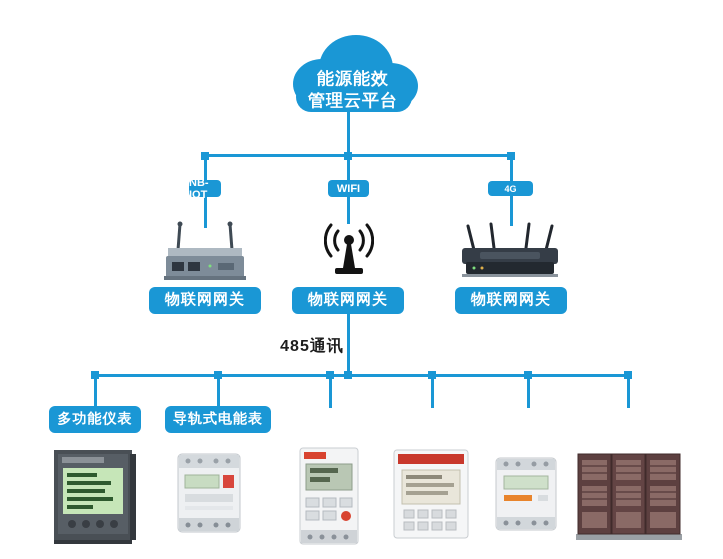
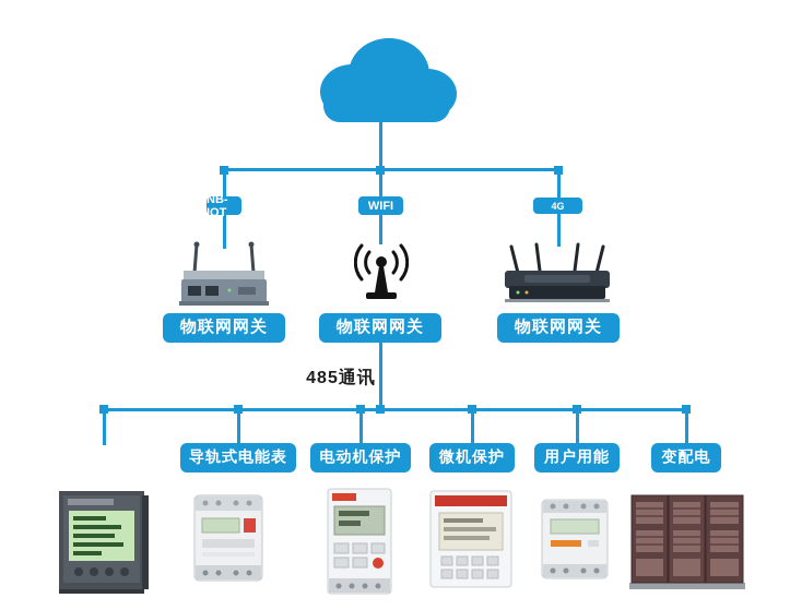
- 能源能效
- 管理云平台
  NB-IOT
  WIFI
  4G
  物联网网关
  物联网网关
  物联网网关
  485通讯
- 多功能仪表
  导轨式电能表
+ 电动机保护
+ 微机保护
+ 用户用能
+ 变配电
